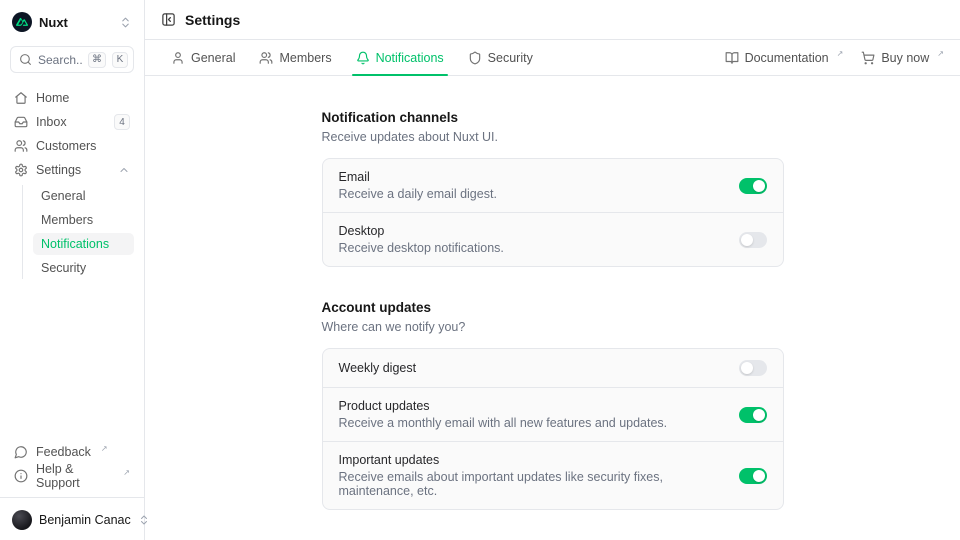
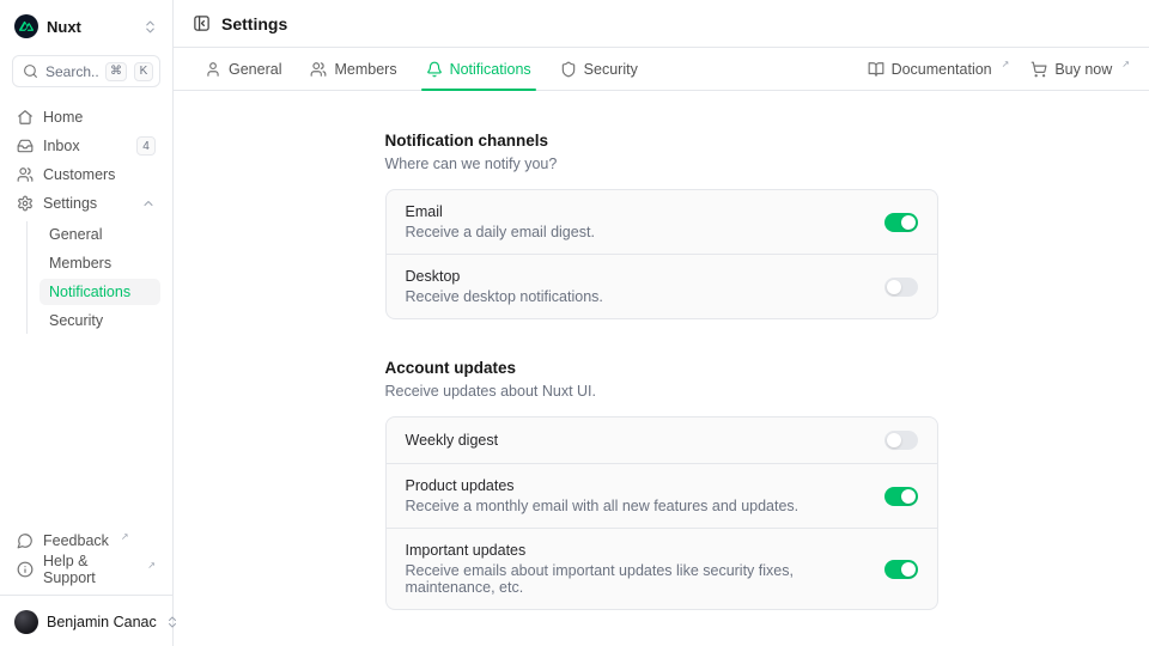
  Nuxt
  Search..
  ⌘
  K
  Home
  Inbox
  4
  Customers
  Settings
  General
  Members
  Notifications
  Security
  Feedback
  ↗
  Help & Support
  ↗
  Benjamin Canac
  Settings
  General
  Members
  Notifications
  Security
  Documentation
  ↗
  Buy now
  ↗
  Notification channels
- Receive updates about Nuxt UI.
+ Where can we notify you?
  Email
  Receive a daily email digest.
  Desktop
  Receive desktop notifications.
  Account updates
- Where can we notify you?
+ Receive updates about Nuxt UI.
  Weekly digest
  Product updates
  Receive a monthly email with all new features and updates.
  Important updates
  Receive emails about important updates like security fixes, maintenance, etc.
